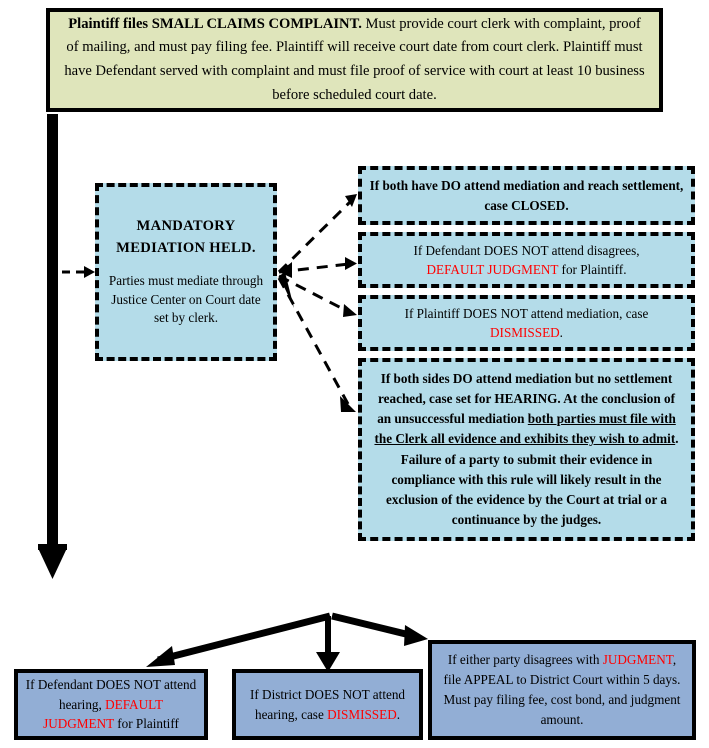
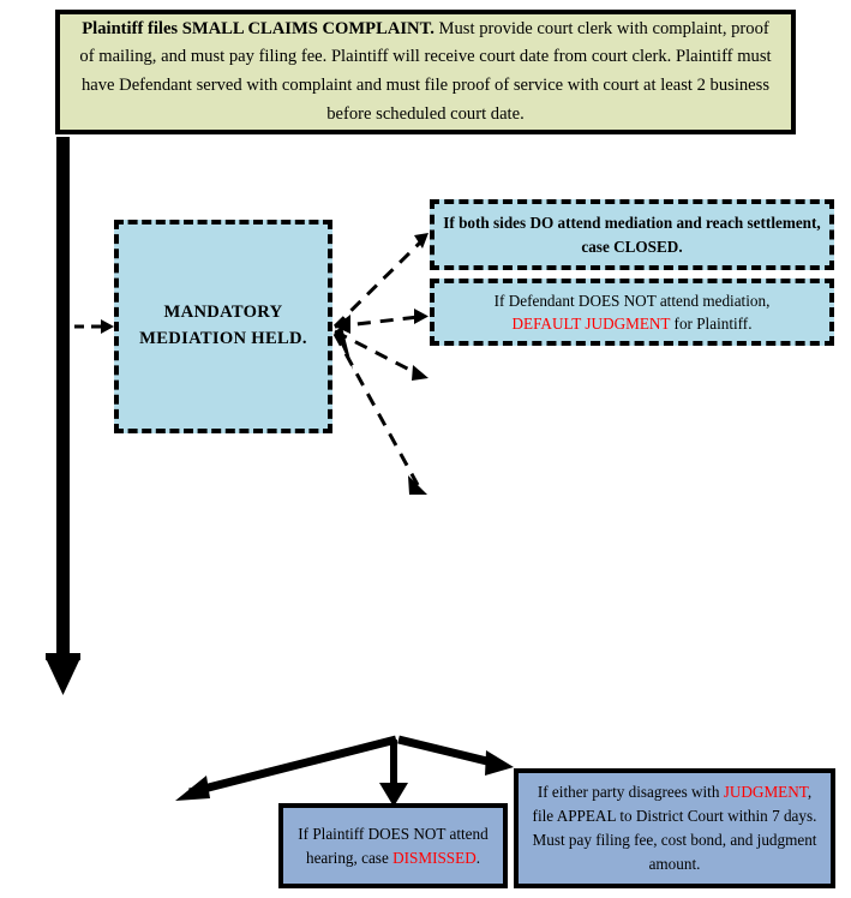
- Plaintiff files SMALL CLAIMS COMPLAINT. Must provide court clerk with complaint, proof of mailing, and must pay filing fee. Plaintiff will receive court date from court clerk. Plaintiff must have Defendant served with complaint and must file proof of service with court at least 10 business before scheduled court date.
+ Plaintiff files SMALL CLAIMS COMPLAINT. Must provide court clerk with complaint, proof of mailing, and must pay filing fee. Plaintiff will receive court date from court clerk. Plaintiff must have Defendant served with complaint and must file proof of service with court at least 2 business before scheduled court date.
  MANDATORY MEDIATION HELD.
- Parties must mediate through Justice Center on Court date set by clerk.
- If both have DO attend mediation and reach settlement, case CLOSED.
+ If both sides DO attend mediation and reach settlement, case CLOSED.
- If Defendant DOES NOT attend disagrees,
+ If Defendant DOES NOT attend mediation,
  DEFAULT JUDGMENT for Plaintiff.
- If Plaintiff DOES NOT attend mediation, case
- DISMISSED.
- If both sides DO attend mediation but no settlement reached, case set for HEARING. At the conclusion of an unsuccessful mediation both parties must file with the Clerk all evidence and exhibits they wish to admit. Failure of a party to submit their evidence in compliance with this rule will likely result in the exclusion of the evidence by the Court at trial or a continuance by the judges.
- If Defendant DOES NOT attend hearing, DEFAULT JUDGMENT for Plaintiff
- If District DOES NOT attend hearing, case DISMISSED.
+ If Plaintiff DOES NOT attend hearing, case DISMISSED.
- If either party disagrees with JUDGMENT, file APPEAL to District Court within 5 days. Must pay filing fee, cost bond, and judgment amount.
+ If either party disagrees with JUDGMENT, file APPEAL to District Court within 7 days. Must pay filing fee, cost bond, and judgment amount.
